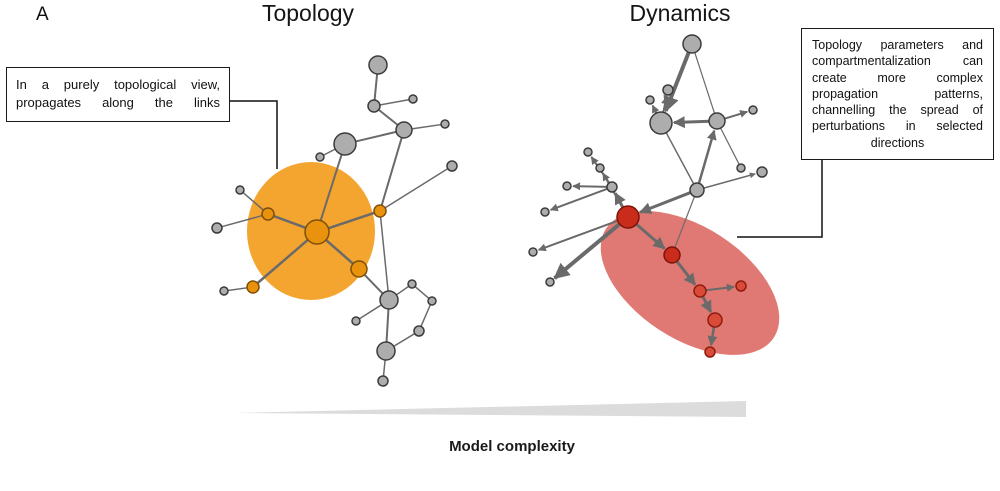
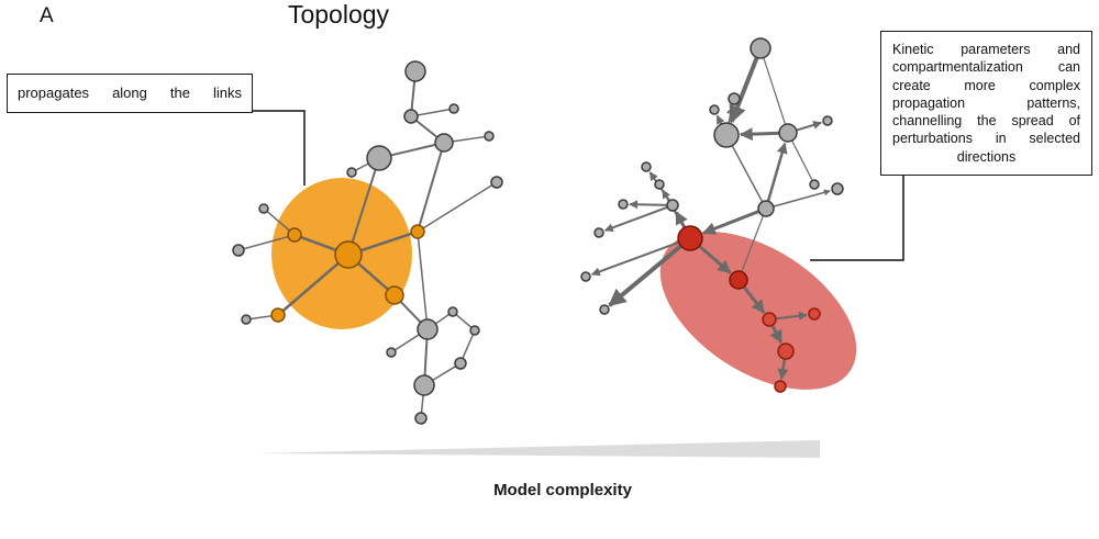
  A
  Topology
- Dynamics
- In a purely topological view,
  propagates along the links
- Topology parameters and compartmentalization can create more complex propagation patterns, channelling the spread of perturbations in selected directions
+ Kinetic parameters and compartmentalization can create more complex propagation patterns, channelling the spread of perturbations in selected directions
  Model complexity
